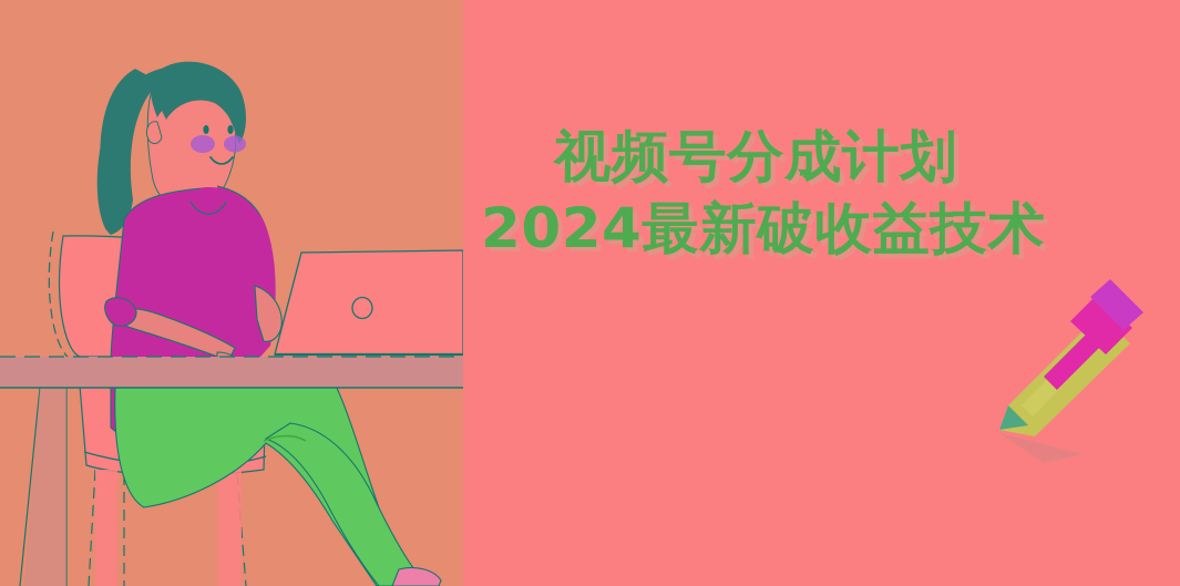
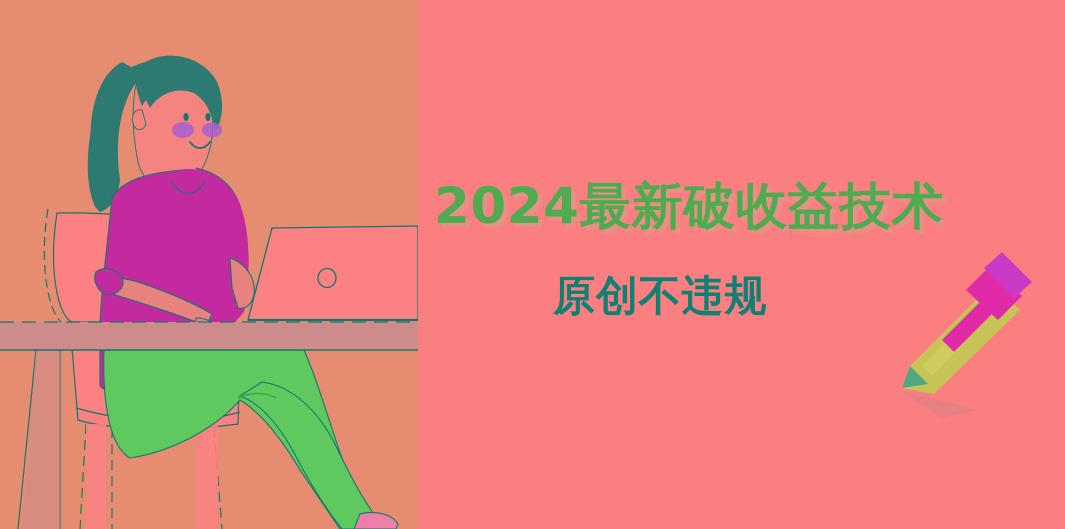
- 视频号分成计划
  2024最新破收益技术
+ 原创不违规
